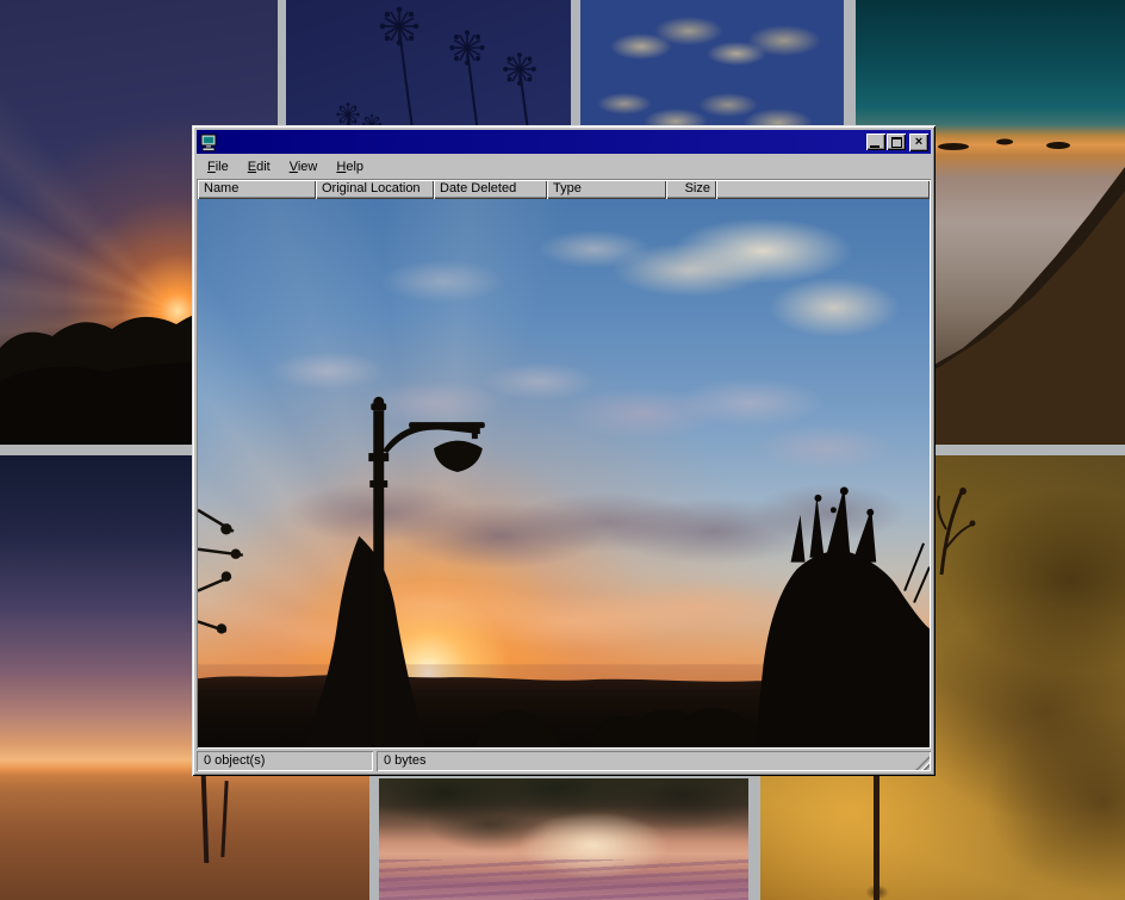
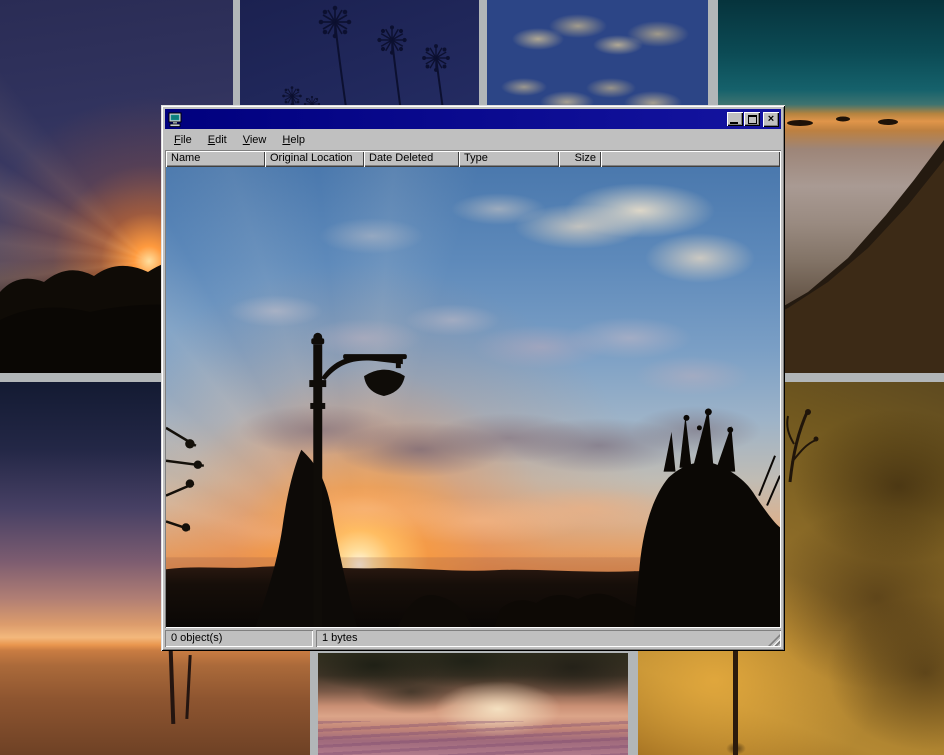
  ×
  File
  Edit
  View
  Help
  Name
  Original Location
  Date Deleted
  Type
  Size
  0 object(s)
- 0 bytes
+ 1 bytes
